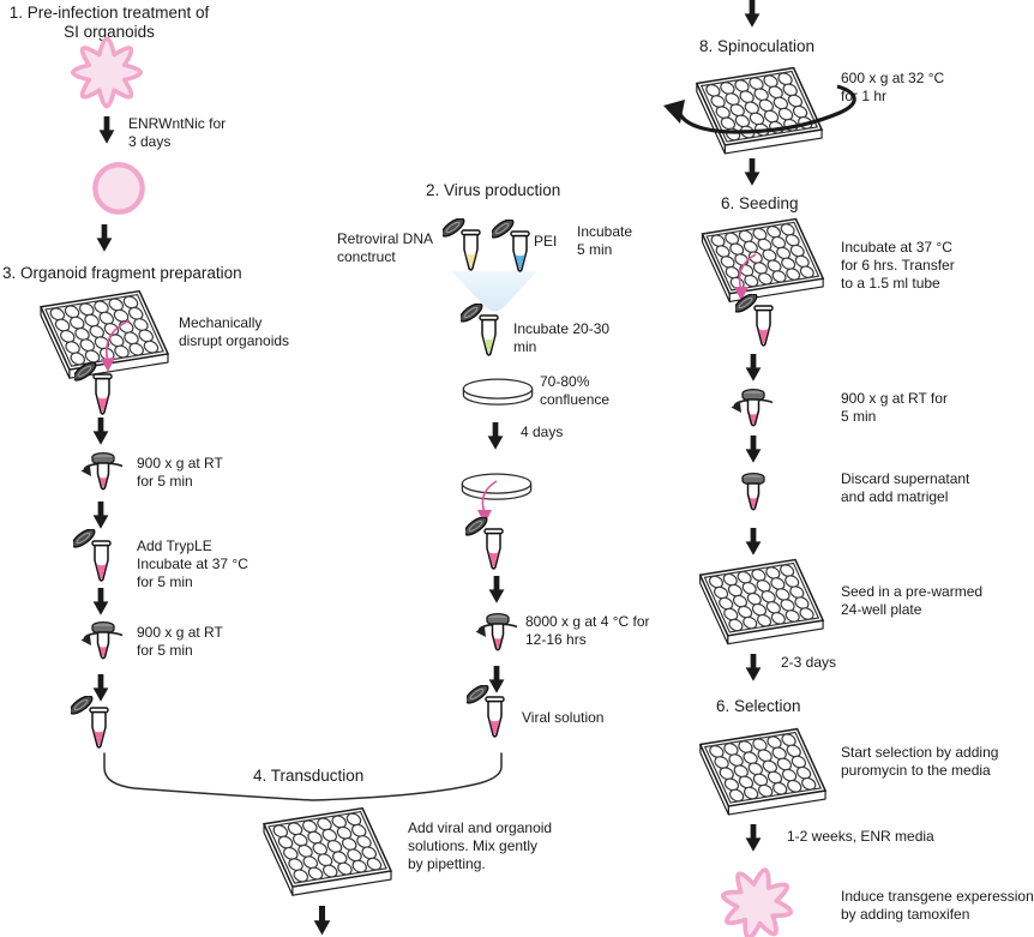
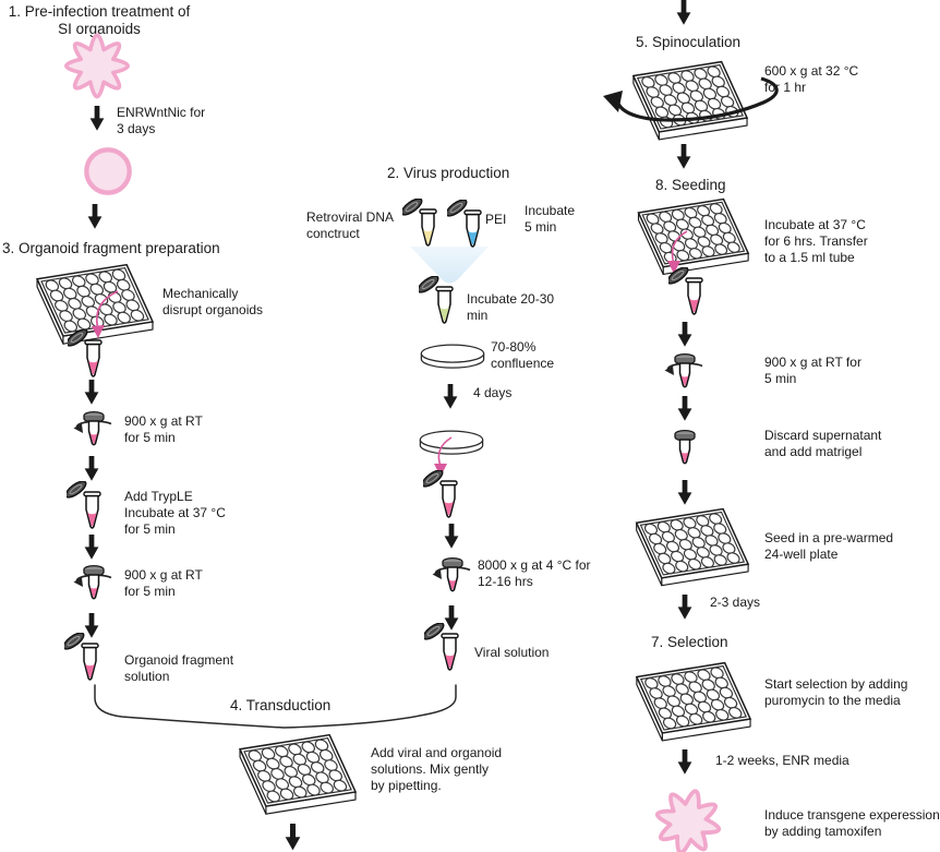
  1. Pre-infection treatment of
  SI organoids
  ENRWntNic for
  3 days
  3. Organoid fragment preparation
  Mechanically
  disrupt organoids
  900 x g at RT
  for 5 min
  Add TrypLE
  Incubate at 37 °C
  for 5 min
  900 x g at RT
  for 5 min
+ Organoid fragment
+ solution
  2. Virus production
  Retroviral DNA
  conctruct
  PEI
  Incubate
  5 min
  Incubate 20-30
  min
  70-80%
  confluence
  4 days
  8000 x g at 4 °C for
  12-16 hrs
  Viral solution
  4. Transduction
  Add viral and organoid
  solutions. Mix gently
  by pipetting.
- 8. Spinoculation
+ 5. Spinoculation
  600 x g at 32 °C
  for 1 hr
- 6. Seeding
+ 8. Seeding
  Incubate at 37 °C
  for 6 hrs. Transfer
  to a 1.5 ml tube
  900 x g at RT for
  5 min
  Discard supernatant
  and add matrigel
  Seed in a pre-warmed
  24-well plate
  2-3 days
- 6. Selection
+ 7. Selection
  Start selection by adding
  puromycin to the media
  1-2 weeks, ENR media
  Induce transgene experession
  by adding tamoxifen
